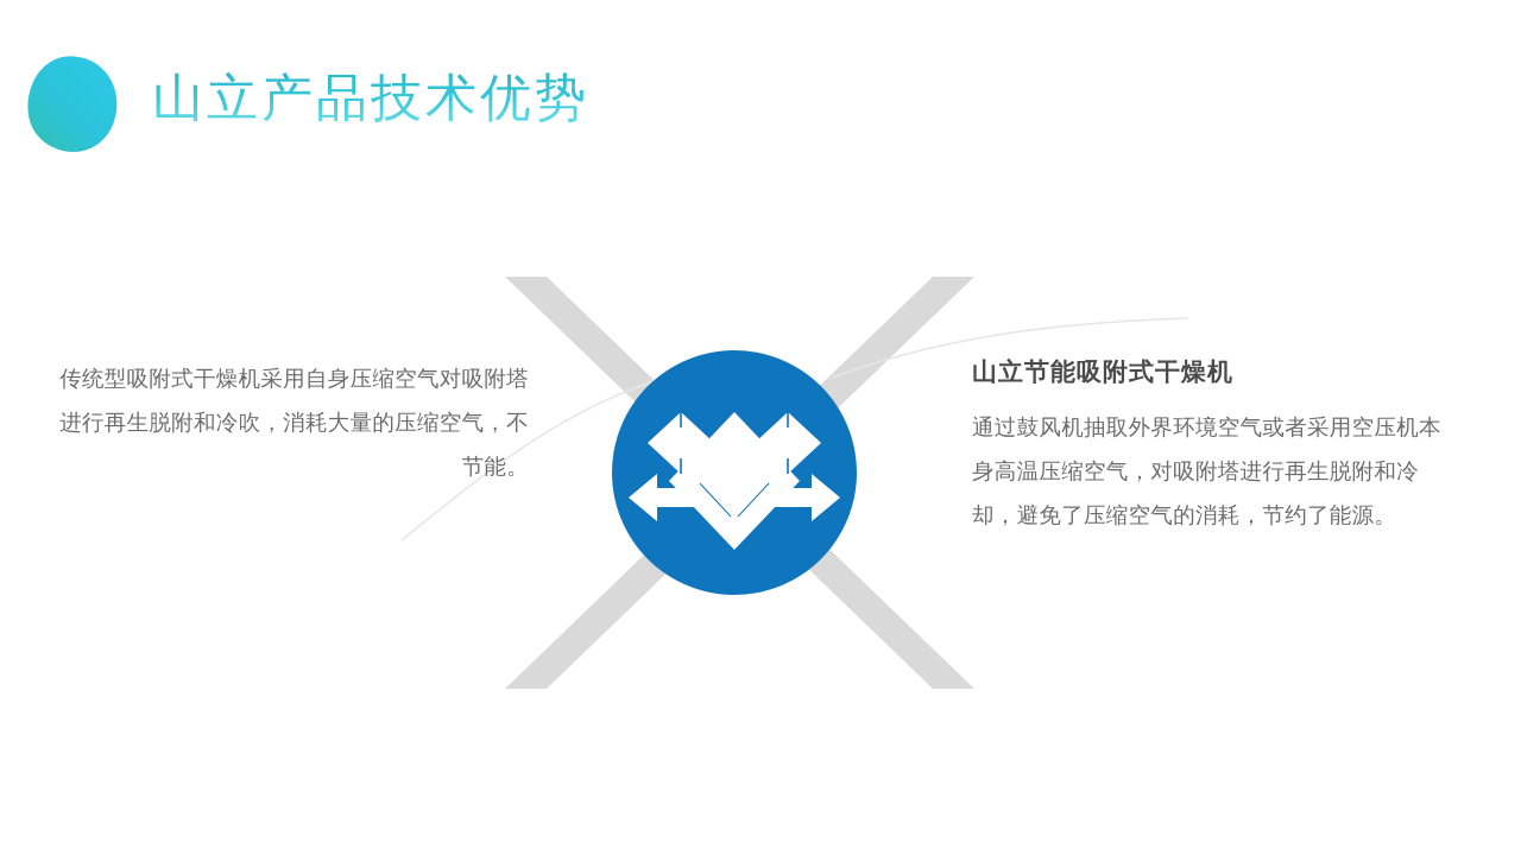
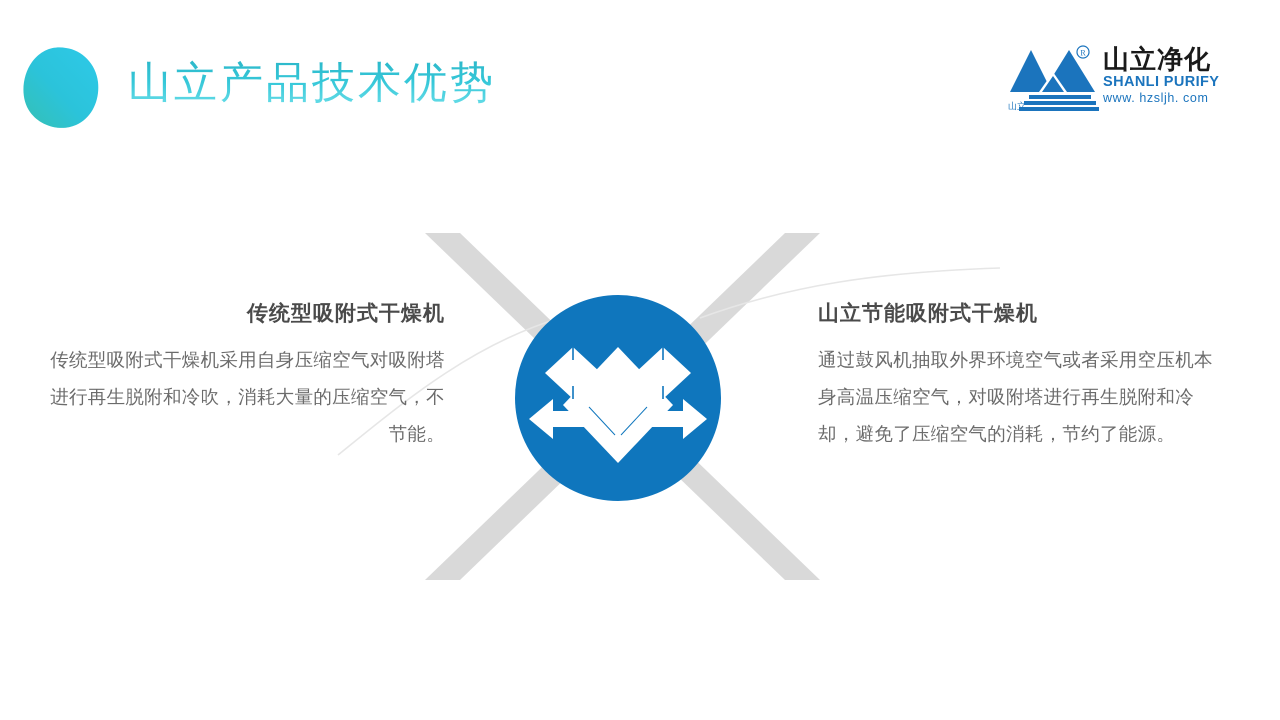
  山立产品技术优势
+ R
+ 山立
+ 山立净化
+ SHANLI PURIFY
+ www. hzsljh. com
+ 传统型吸附式干燥机
  传统型吸附式干燥机采用自身压缩空气对吸附塔进行再生脱附和冷吹，消耗大量的压缩空气，不节能。
  山立节能吸附式干燥机
  通过鼓风机抽取外界环境空气或者采用空压机本身高温压缩空气，对吸附塔进行再生脱附和冷却，避免了压缩空气的消耗，节约了能源。
